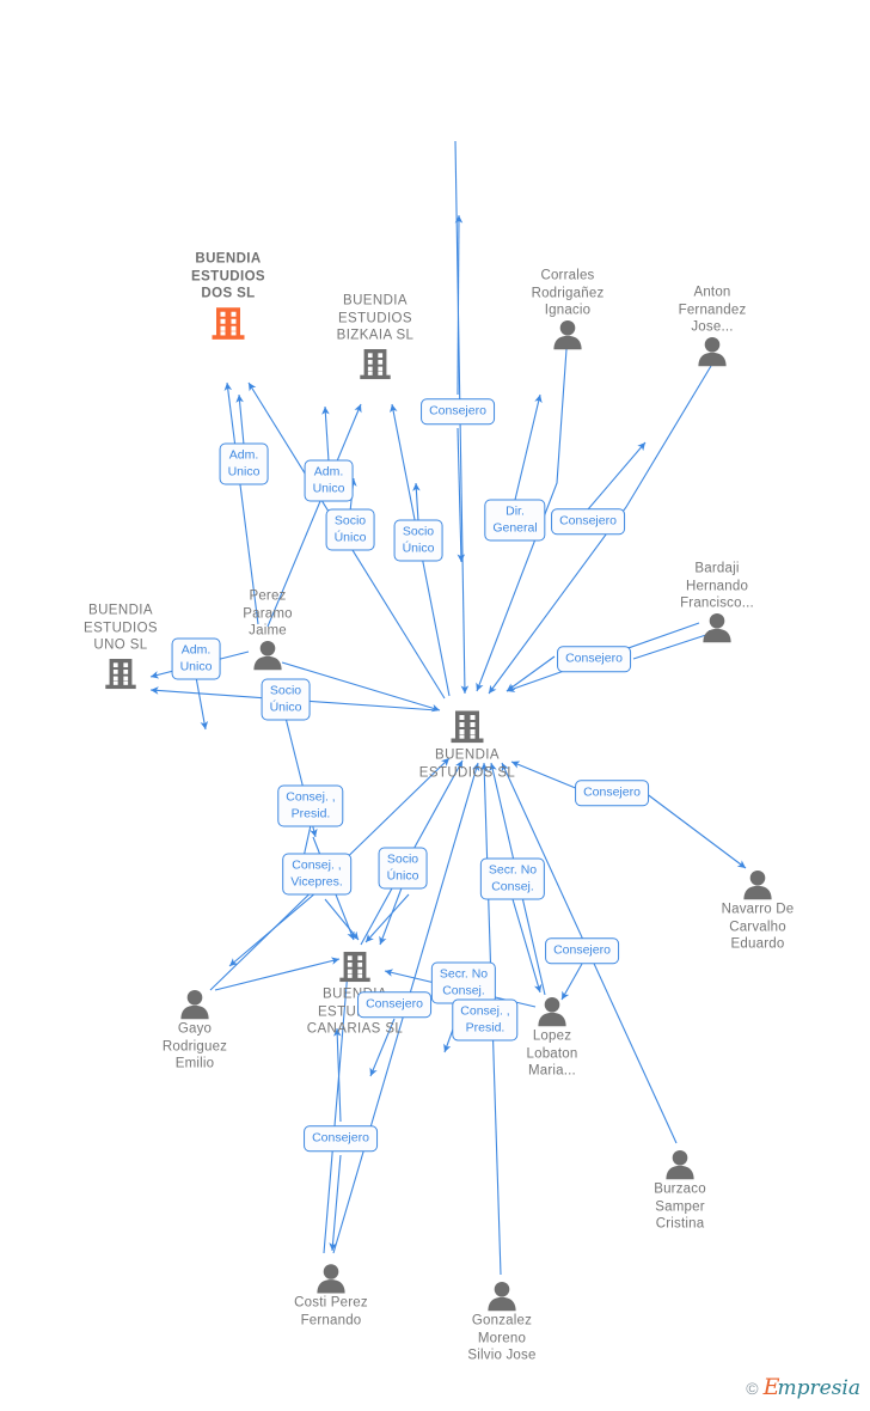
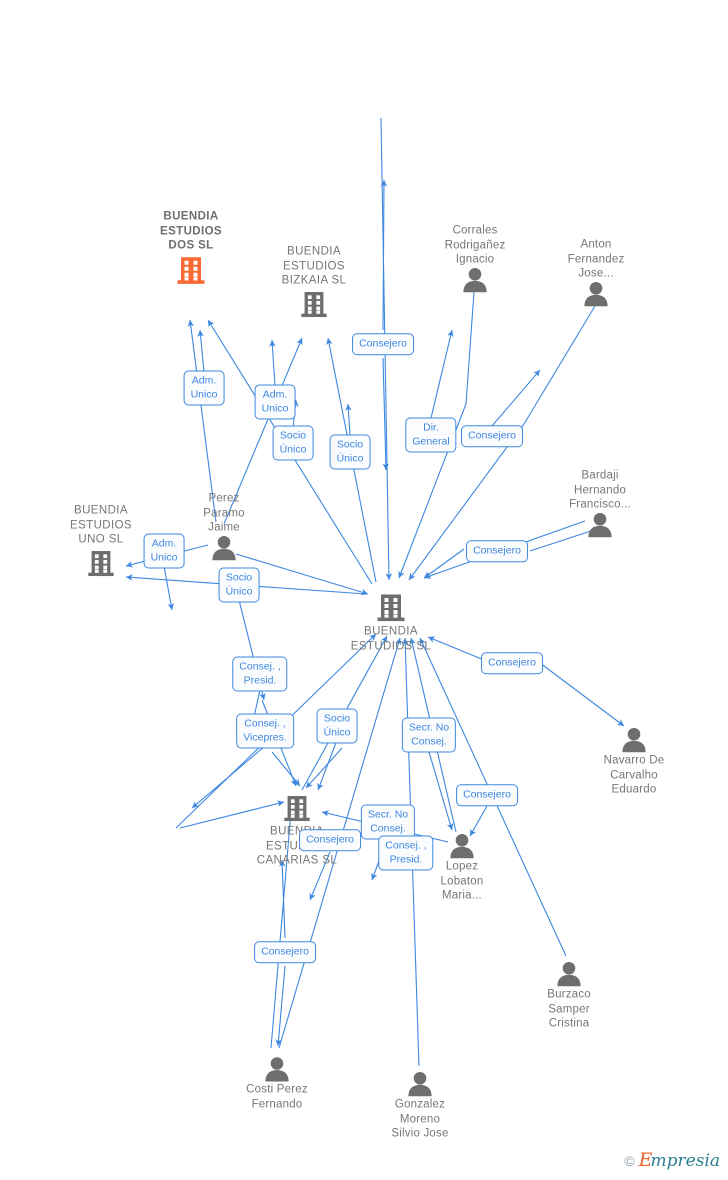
  BUENDIA
  ESTUDIOS
  DOS SL
  BUENDIA
  ESTUDIOS
  BIZKAIA SL
  Corrales
  Rodrigañez
  Ignacio
  Anton
  Fernandez
  Jose...
  Bardaji
  Hernando
  Francisco...
  Perez
  Paramo
  Jaime
  BUENDIA
  ESTUDIOS
  UNO SL
  BUENDIA
  ESTUDIOS SL
  Navarro De
  Carvalho
  Eduardo
  CANARIAS SL
- Gayo
- Rodriguez
- Emilio
  Lopez
  Lobaton
  Maria...
  Burzaco
  Samper
  Cristina
  Costi Perez
  Fernando
  Gonzalez
  Moreno
  Silvio Jose
  Adm.
  Unico
  Adm.
  Unico
  Socio
  Único
  Socio
  Único
  Consejero
  Dir.
  General
  Consejero
  Consejero
  Adm.
  Unico
  Socio
  Único
  Consejero
  Consej. ,
  Presid.
  Consej. ,
  Vicepres.
  Socio
  Único
  Secr. No
  Consej.
  Consejero
  Secr. No
  Consej.
  Consejero
  Consej. ,
  Presid.
  Consejero
  ©
  Empresia
